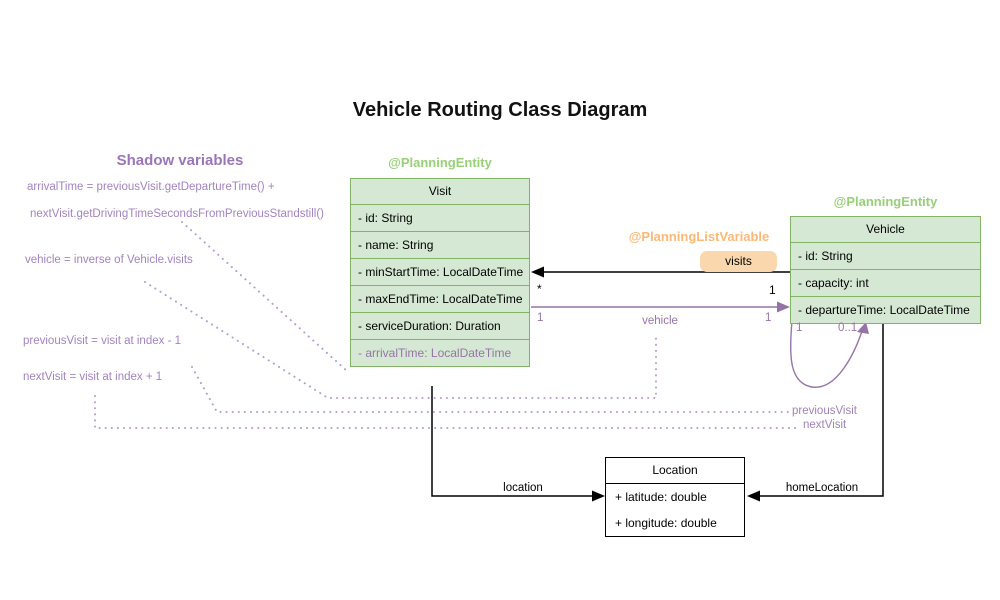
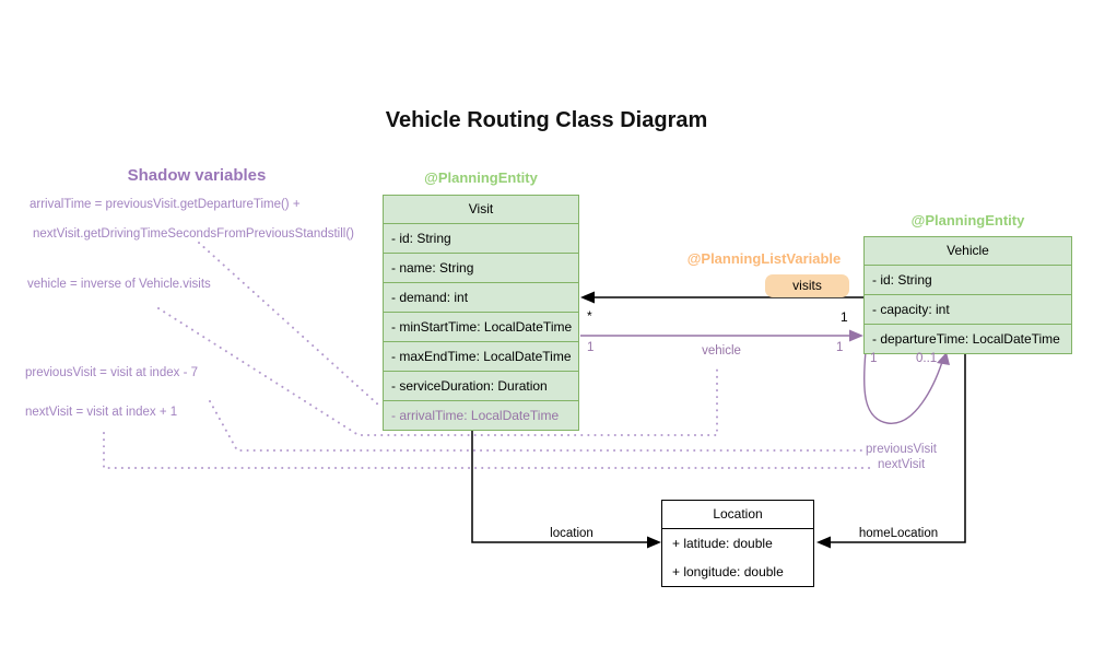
  Vehicle Routing Class Diagram
  Shadow variables
  arrivalTime = previousVisit.getDepartureTime() +
  nextVisit.getDrivingTimeSecondsFromPreviousStandstill()
  vehicle = inverse of Vehicle.visits
- previousVisit = visit at index - 1
+ previousVisit = visit at index - 7
  nextVisit = visit at index + 1
  @PlanningEntity
  Visit
  - id: String
  - name: String
+ - demand: int
  - minStartTime: LocalDateTime
  - maxEndTime: LocalDateTime
  - serviceDuration: Duration
  - arrivalTime: LocalDateTime
  @PlanningListVariable
  visits
  *
  1
  1
  vehicle
  1
  @PlanningEntity
  Vehicle
  - id: String
  - capacity: int
  - departureTime: LocalDateTime
  1
  0..1
  previousVisit
  nextVisit
  location
  homeLocation
  Location
  + latitude: double
  + longitude: double
